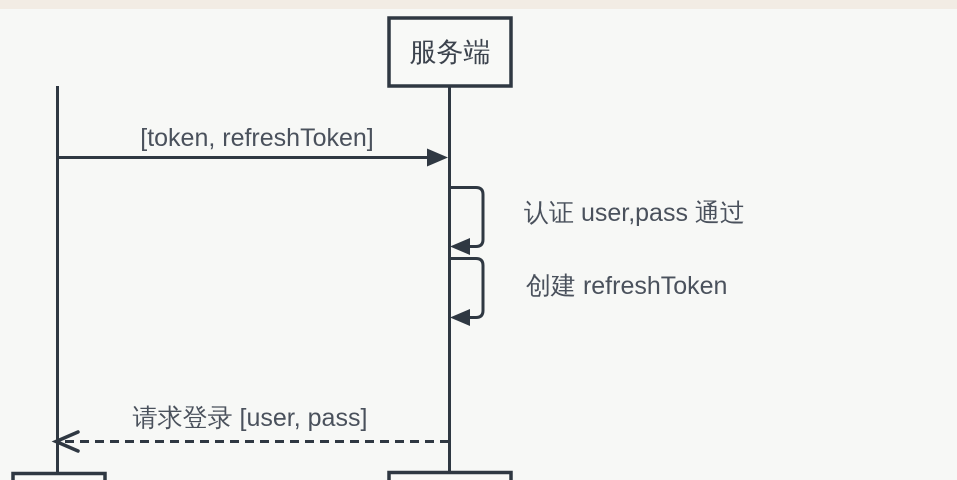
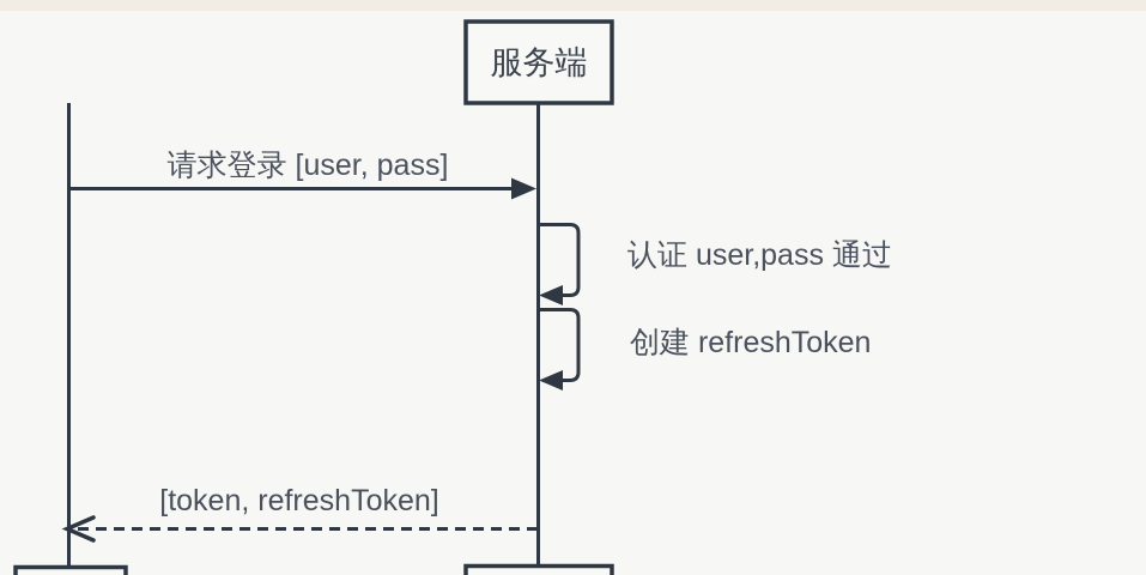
  服务端
- [token, refreshToken]
+ 请求登录 [user, pass]
  认证 user,pass 通过
  创建 refreshToken
- 请求登录 [user, pass]
+ [token, refreshToken]
